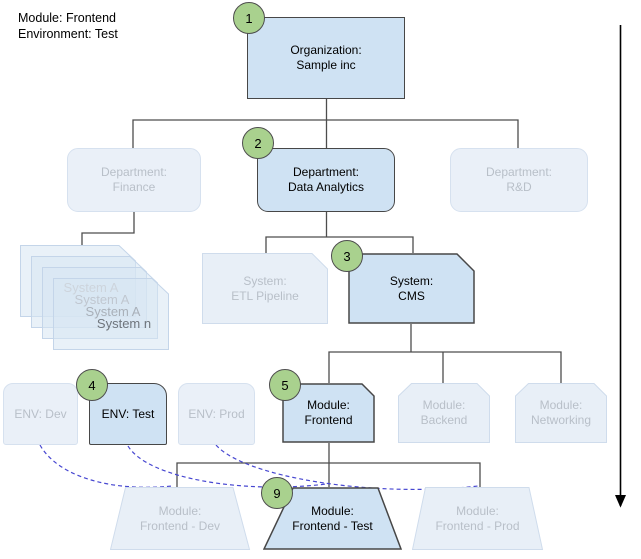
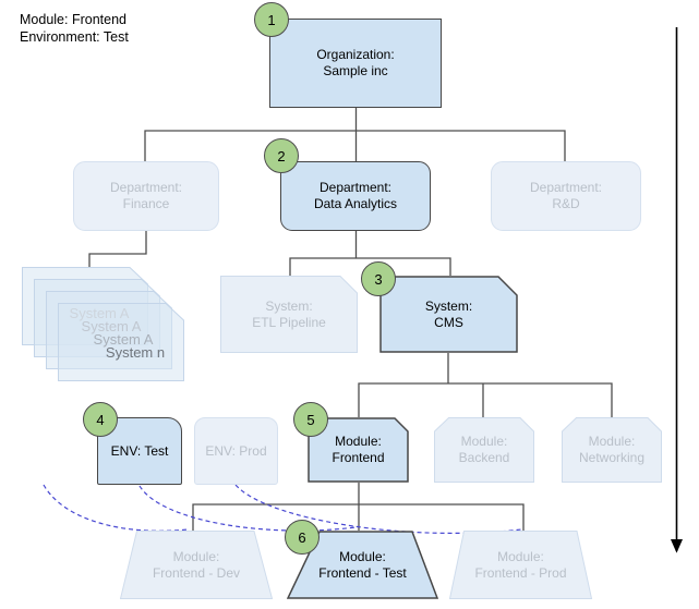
  Module: Frontend
  Environment: Test
  Organization:
  Sample inc
  Department:
  Finance
  Department:
  Data Analytics
  Department:
  R&D
  System A
  System A
  System A
  System n
  System:
  ETL Pipeline
  System:
  CMS
- ENV: Dev
  ENV: Test
  ENV: Prod
  Module:
  Frontend
  Module:
  Backend
  Module:
  Networking
  Module:
  Frontend - Dev
  Module:
  Frontend - Test
  Module:
  Frontend - Prod
  1
  2
  3
  4
  5
- 9
+ 6
